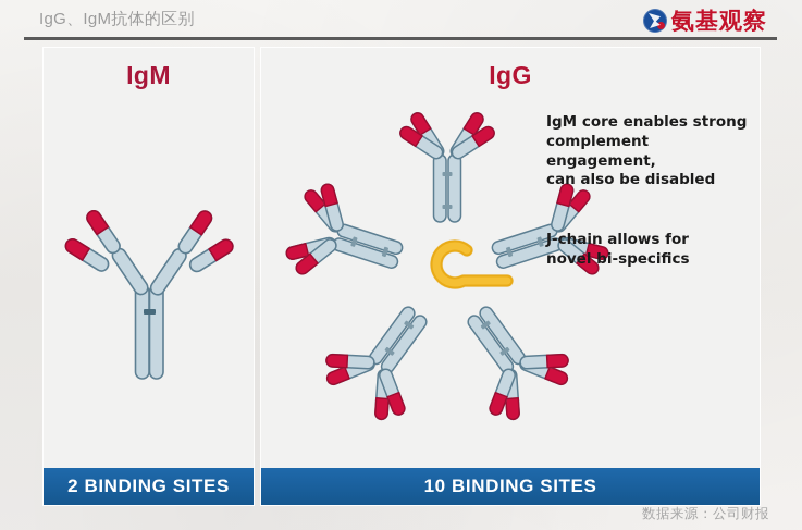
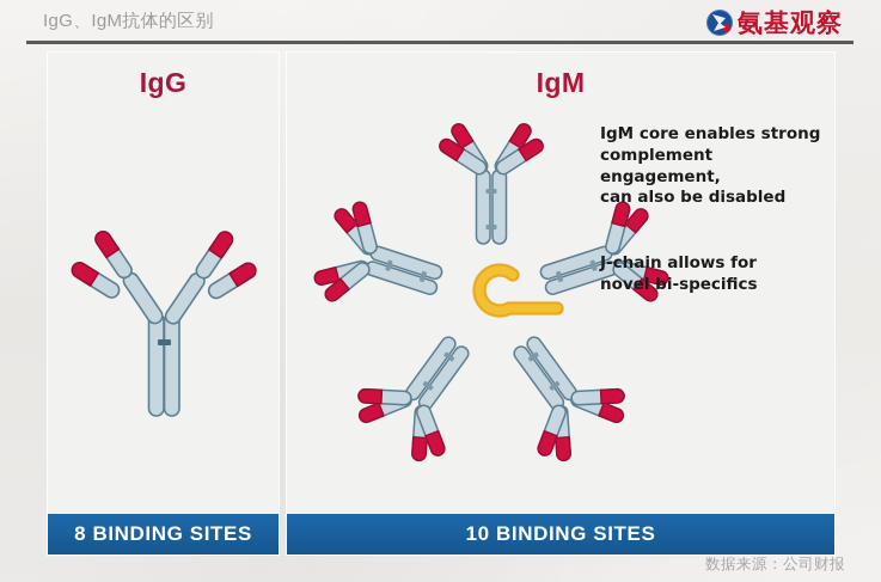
  IgG、IgM抗体的区别
  氨基观察
- IgM
+ IgG
- 2 BINDING SITES
+ 8 BINDING SITES
- IgG
+ IgM
  IgM core enables strong
  complement engagement,
  can also be disabled
  J-chain allows for
  novel bi-specifics
  10 BINDING SITES
  数据来源：公司财报
